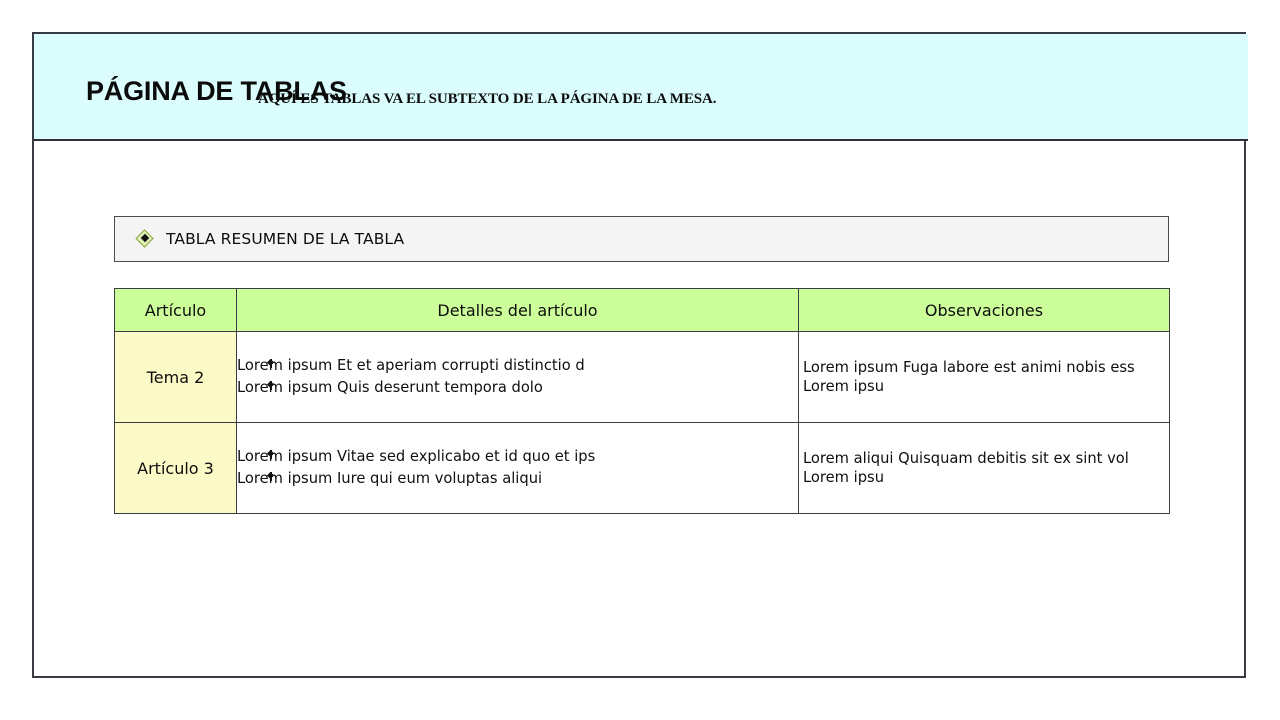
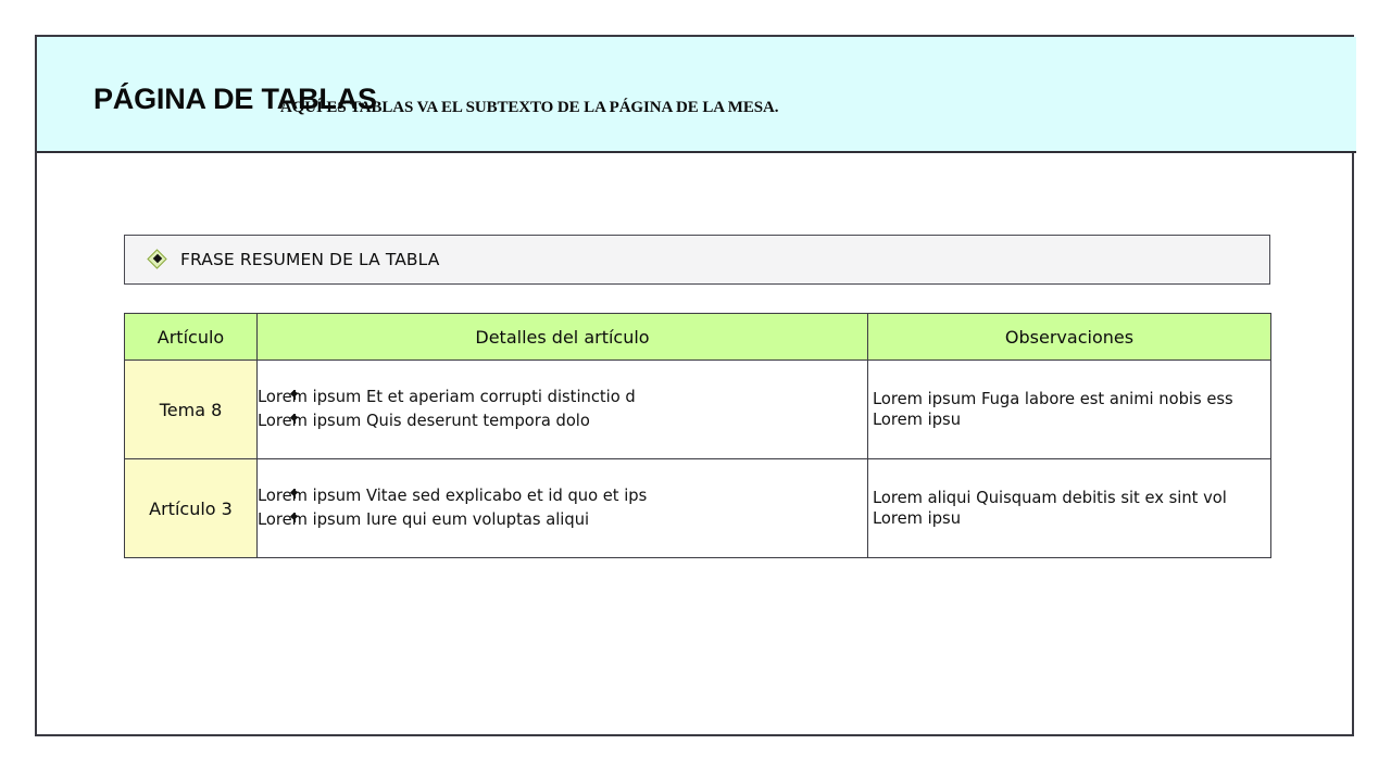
  PÁGINA DE TABLAS
  AQUÍ ES TABLAS VA EL SUBTEXTO DE LA PÁGINA DE LA MESA.
- TABLA RESUMEN DE LA TABLA
+ FRASE RESUMEN DE LA TABLA
  Artículo	Detalles del artículo	Observaciones
- Tema 2	Lorem ipsum Et et aperiam corrupti distinctio d Lorem ipsum Quis deserunt tempora dolo	Lorem ipsum Fuga labore est animi nobis ess Lorem ipsu
+ Tema 8	Lorem ipsum Et et aperiam corrupti distinctio d Lorem ipsum Quis deserunt tempora dolo	Lorem ipsum Fuga labore est animi nobis ess Lorem ipsu
  Artículo 3	Lorem ipsum Vitae sed explicabo et id quo et ips Lorem ipsum Iure qui eum voluptas aliqui	Lorem aliqui Quisquam debitis sit ex sint vol Lorem ipsu
